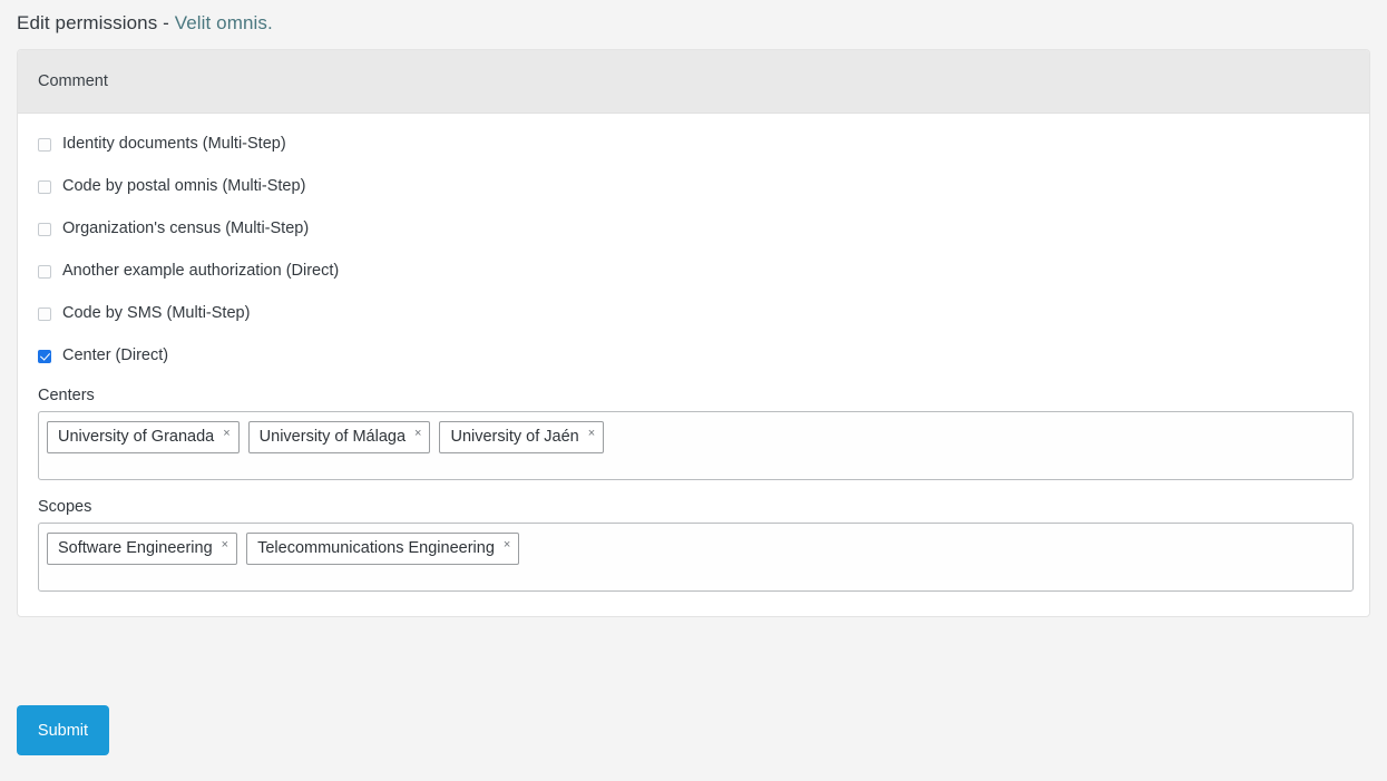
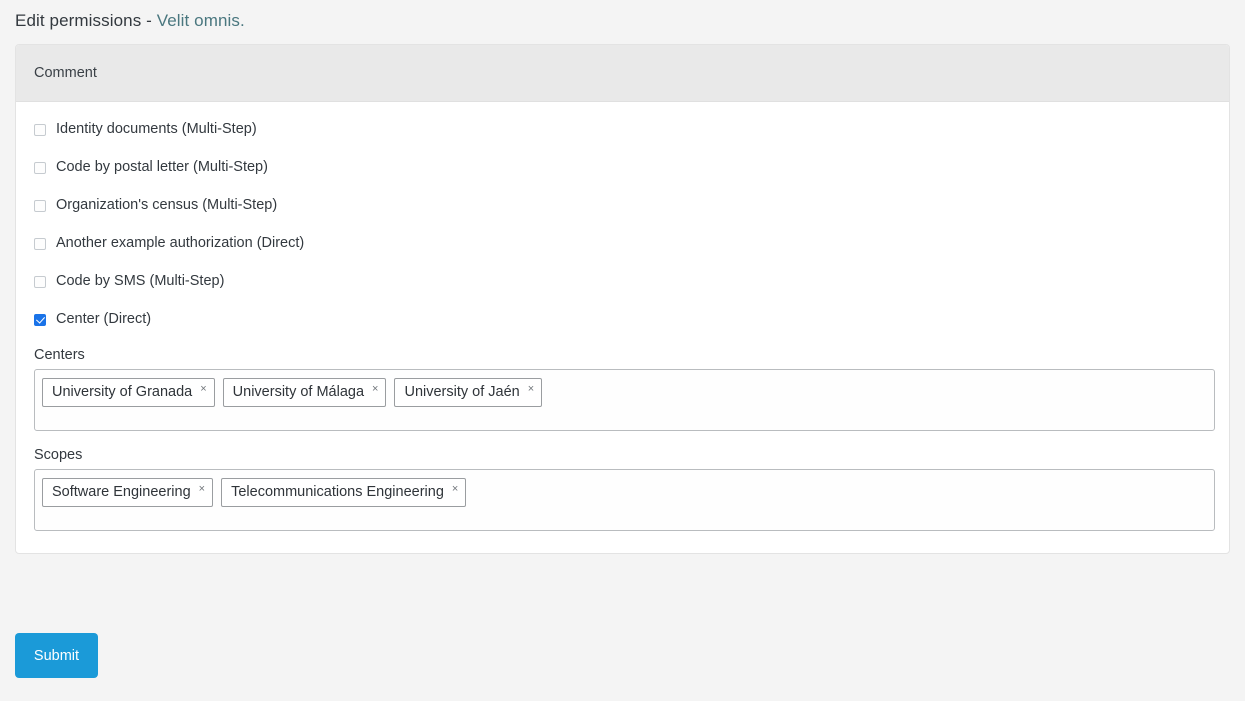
  Edit permissions - Velit omnis.
  Comment
  Identity documents (Multi-Step)
- Code by postal omnis (Multi-Step)
+ Code by postal letter (Multi-Step)
  Organization's census (Multi-Step)
  Another example authorization (Direct)
  Code by SMS (Multi-Step)
  Center (Direct)
  Centers
  University of Granada
  ×
  University of Málaga
  ×
  University of Jaén
  ×
  Scopes
  Software Engineering
  ×
  Telecommunications Engineering
  ×
  Submit
